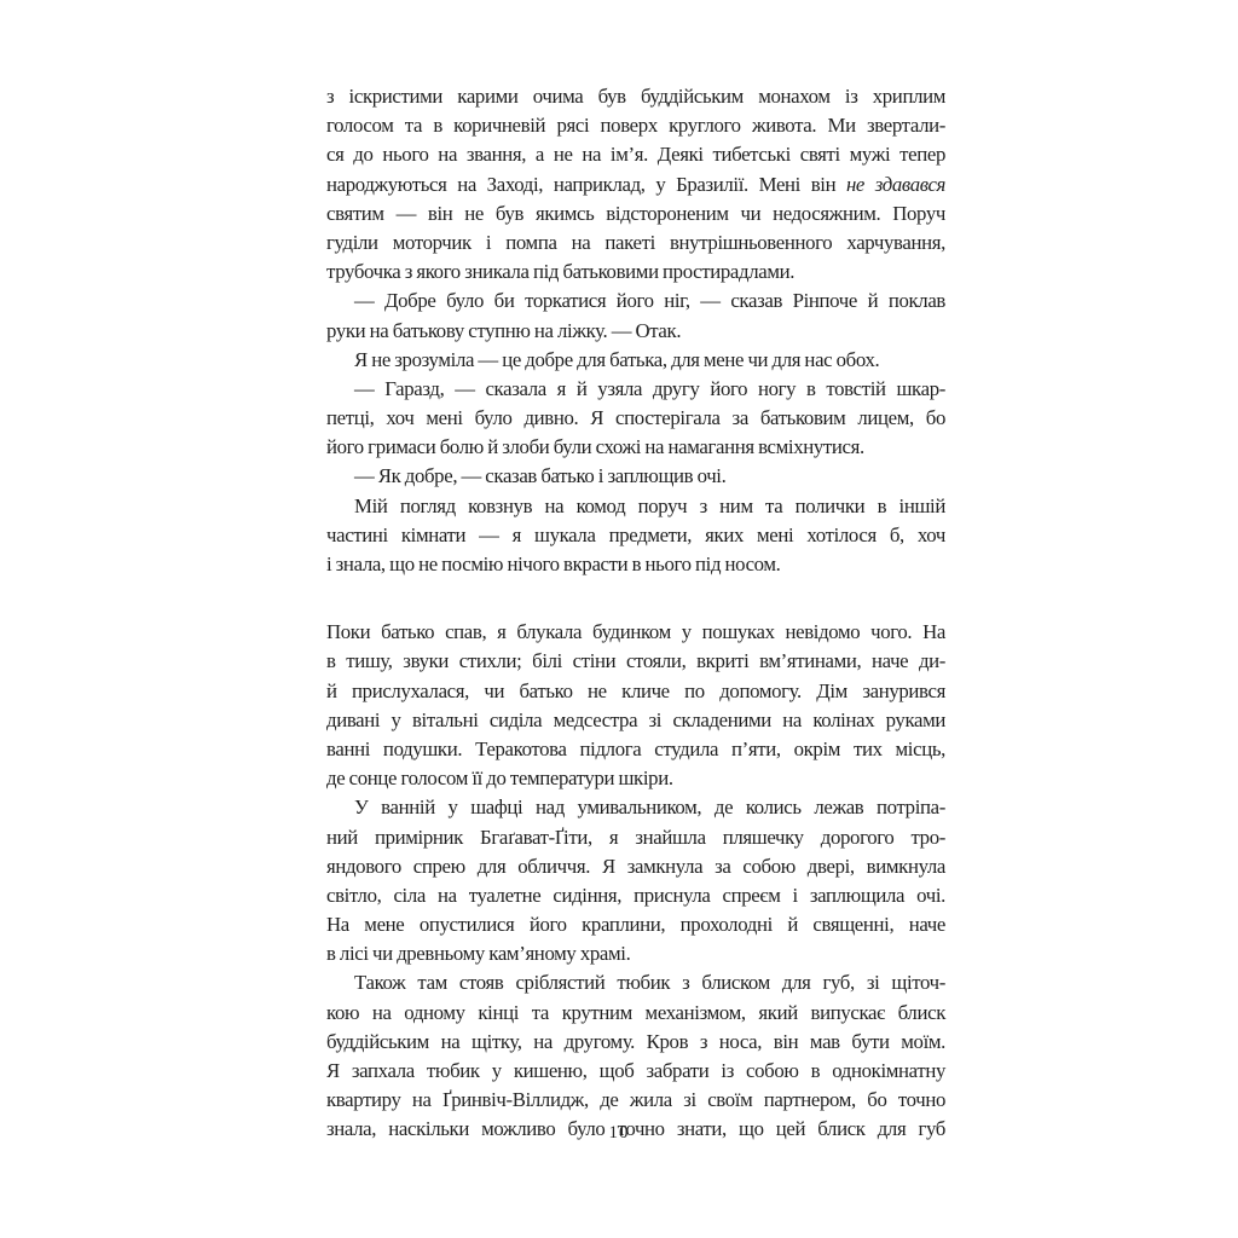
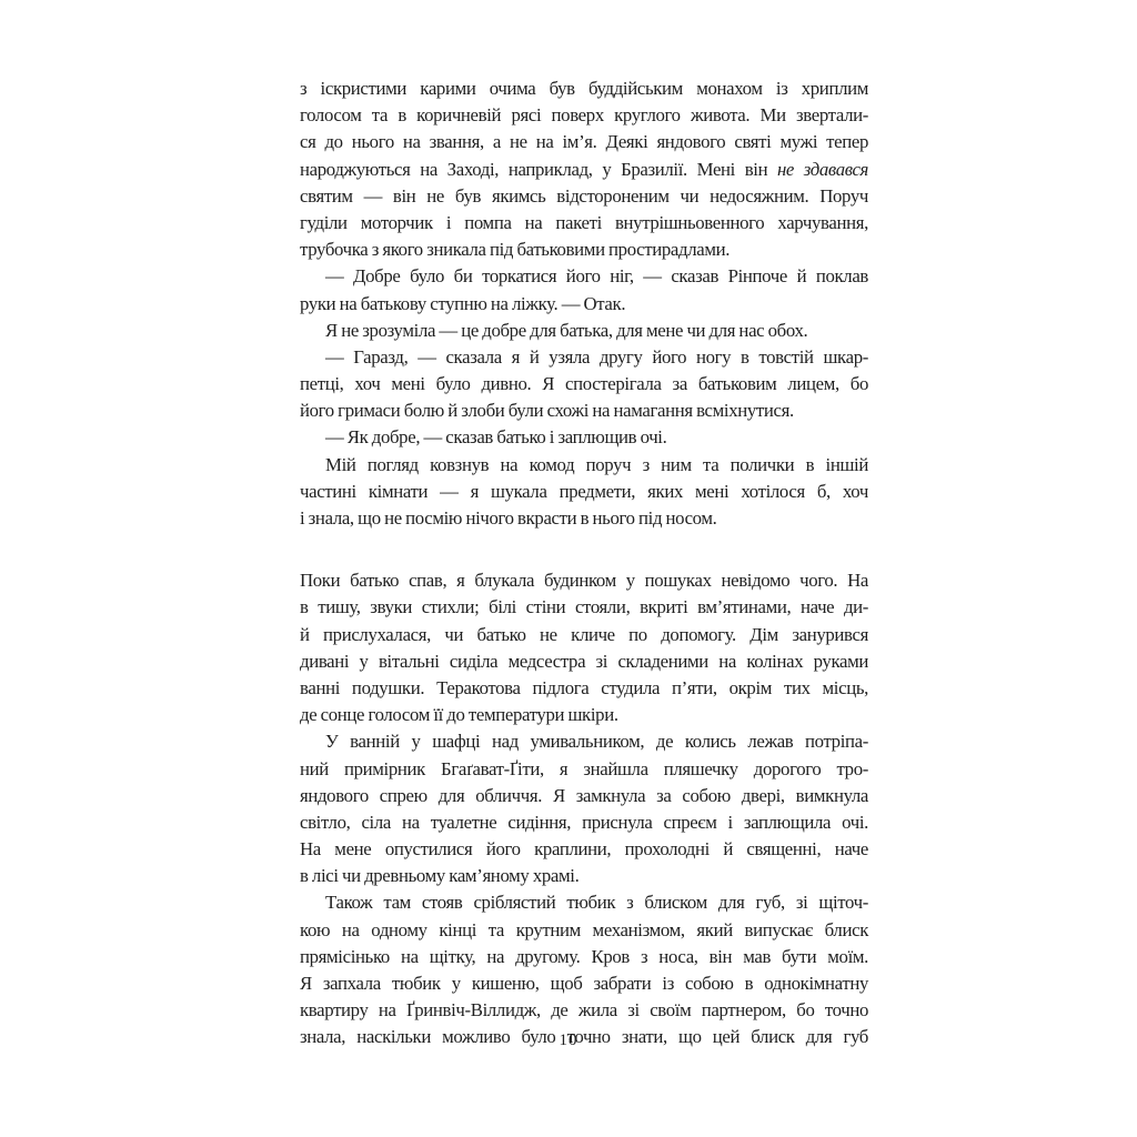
  з іскристими карими очима був буддійським монахом із хриплим
  голосом та в коричневій рясі поверх круглого живота. Ми звертали-
- ся до нього на звання, а не на ім’я. Деякі тибетські святі мужі тепер
+ ся до нього на звання, а не на ім’я. Деякі яндового святі мужі тепер
  народжуються на Заході, наприклад, у Бразилії. Мені він не здавався
  святим — він не був якимсь відстороненим чи недосяжним. Поруч
  гуділи моторчик і помпа на пакеті внутрішньовенного харчування,
  трубочка з якого зникала під батьковими простирадлами.
  — Добре було би торкатися його ніг, — сказав Рінпоче й поклав
  руки на батькову ступню на ліжку. — Отак.
  Я не зрозуміла — це добре для батька, для мене чи для нас обох.
  — Гаразд, — сказала я й узяла другу його ногу в товстій шкар-
  петці, хоч мені було дивно. Я спостерігала за батьковим лицем, бо
  його гримаси болю й злоби були схожі на намагання всміхнутися.
  — Як добре, — сказав батько і заплющив очі.
  Мій погляд ковзнув на комод поруч з ним та полички в іншій
  частині кімнати — я шукала предмети, яких мені хотілося б, хоч
  і знала, що не посмію нічого вкрасти в нього під носом.
  Поки батько спав, я блукала будинком у пошуках невідомо чого. На
  в тишу, звуки стихли; білі стіни стояли, вкриті вм’ятинами, наче ди-
  й прислухалася, чи батько не кличе по допомогу. Дім занурився
  дивані у вітальні сиділа медсестра зі складеними на колінах руками
  ванні подушки. Теракотова підлога студила п’яти, окрім тих місць,
  де сонце голосом її до температури шкіри.
  У ванній у шафці над умивальником, де колись лежав потріпа-
  ний примірник Бгаґават-Ґіти, я знайшла пляшечку дорогого тро-
  яндового спрею для обличчя. Я замкнула за собою двері, вимкнула
  світло, сіла на туалетне сидіння, приснула спреєм і заплющила очі.
  На мене опустилися його краплини, прохолодні й священні, наче
  в лісі чи древньому кам’яному храмі.
  Також там стояв сріблястий тюбик з блиском для губ, зі щіточ-
  кою на одному кінці та крутним механізмом, який випускає блиск
- буддійським на щітку, на другому. Кров з носа, він мав бути моїм.
+ прямісінько на щітку, на другому. Кров з носа, він мав бути моїм.
  Я запхала тюбик у кишеню, щоб забрати із собою в однокімнатну
  квартиру на Ґринвіч-Віллидж, де жила зі своїм партнером, бо точно
  знала, наскільки можливо було точно знати, що цей блиск для губ
  10
